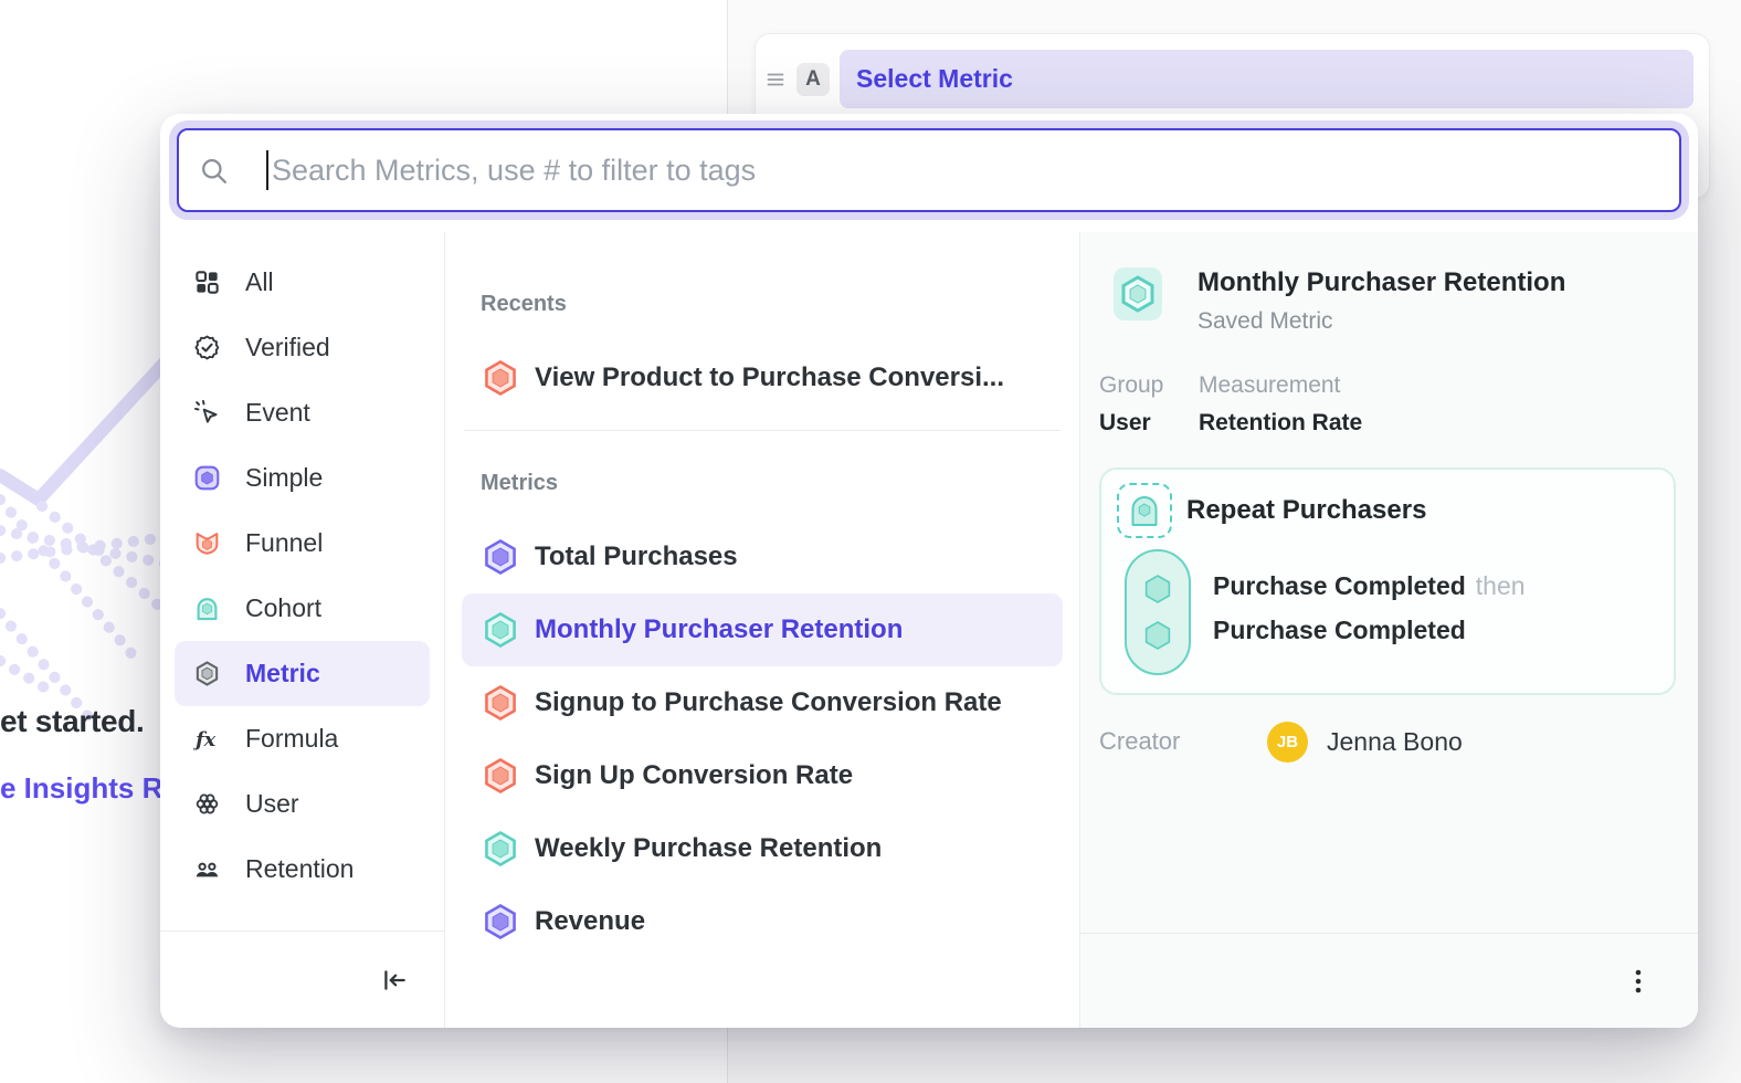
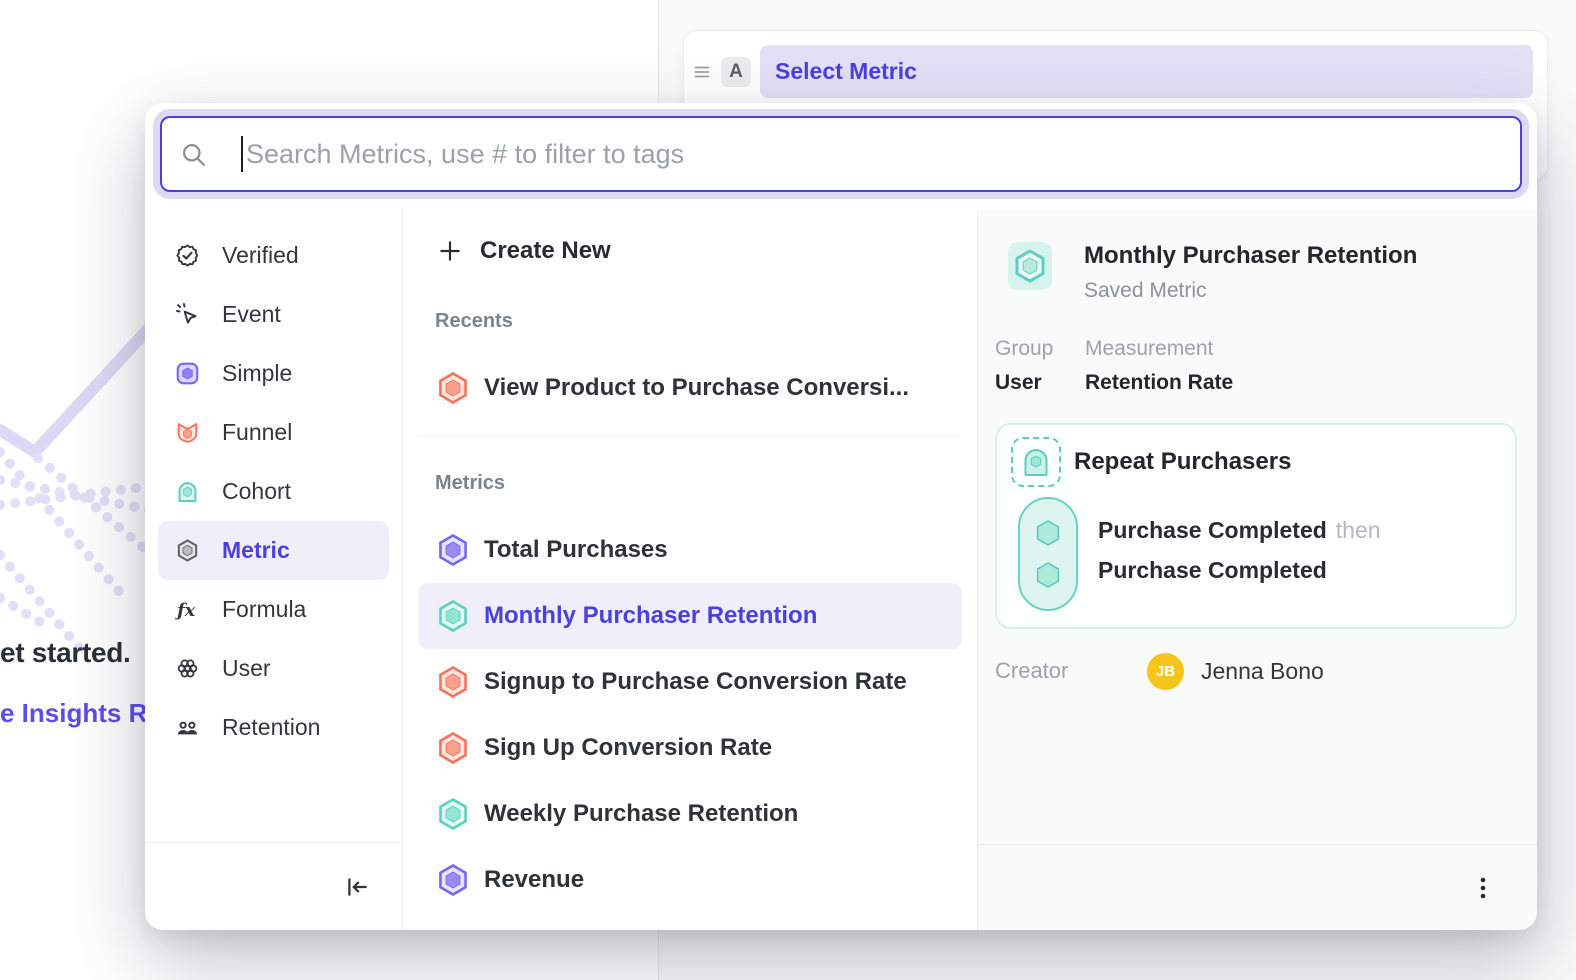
  et started.
  e Insights R
  A
  Select Metric
  Search Metrics, use # to filter to tags
- All
  Verified
  Event
  Simple
  Funnel
  Cohort
  Metric
  ƒx
  Formula
  User
  Retention
+ Create New
  Recents
  View Product to Purchase Conversi...
  Metrics
  Total Purchases
  Monthly Purchaser Retention
  Signup to Purchase Conversion Rate
  Sign Up Conversion Rate
  Weekly Purchase Retention
  Revenue
  Monthly Purchaser Retention
  Saved Metric
  Group
  User
  Measurement
  Retention Rate
  Repeat Purchasers
  Purchase Completed
  then
  Purchase Completed
  Creator
  JB
  Jenna Bono
